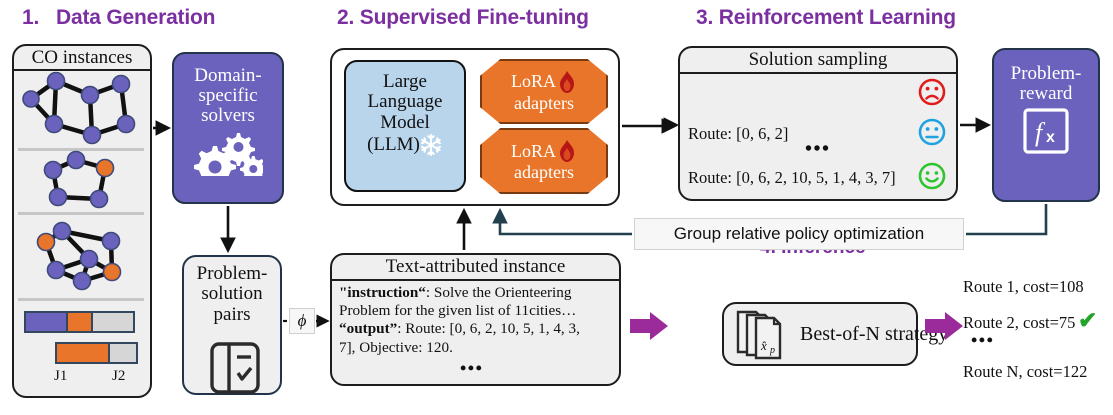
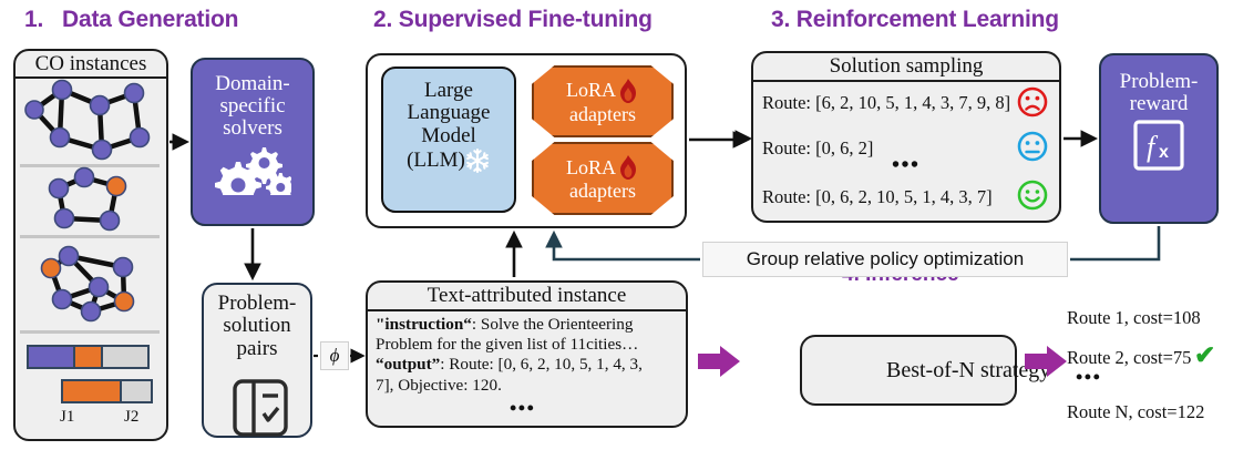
  1. Data Generation
  2. Supervised Fine-tuning
  3. Reinforcement Learning
  CO instances
  J1
  J2
  Domain-
  specific
  solvers
  Problem-
  solution
  pairs
  ϕ
  Large
  Language
  Model
  (LLM)
  LoRA
  adapters
  LoRA
  adapters
  Solution sampling
+ Route: [6, 2, 10, 5, 1, 4, 3, 7, 9, 8]
  Route: [0, 6, 2]
  •••
  Route: [0, 6, 2, 10, 5, 1, 4, 3, 7]
  Problem-
  reward
  f
  x
  Text-attributed instance
  "instruction“: Solve the Orienteering
  Problem for the given list of 11cities…
  “output”: Route: [0, 6, 2, 10, 5, 1, 4, 3,
  7], Objective: 120.
  •••
- x̂
- p
  Best-of-N strategy
  Route 1, cost=108
  Route 2, cost=75
  ✔
  •••
  Route N, cost=122
  Group relative policy optimization
